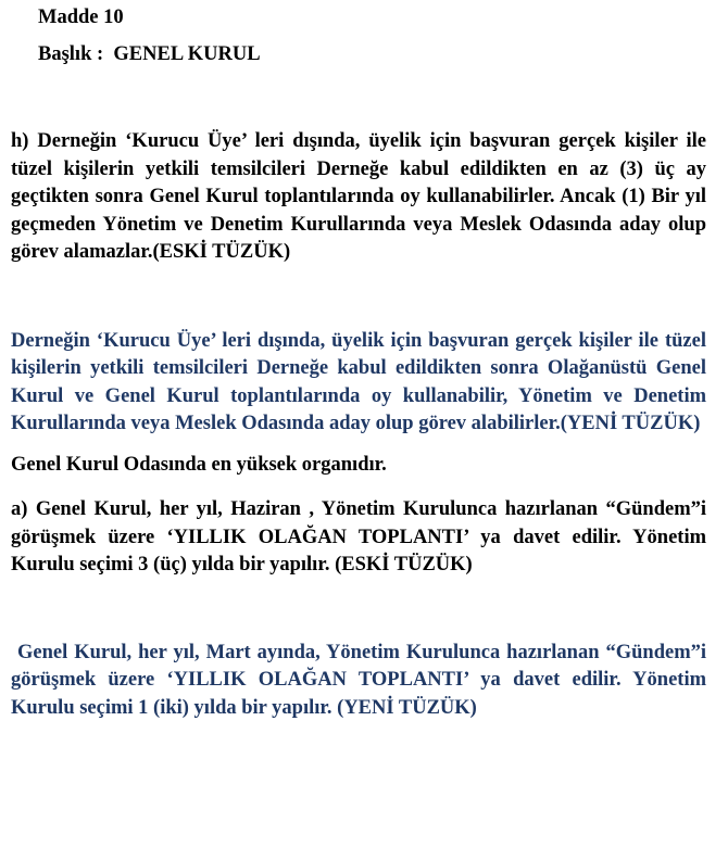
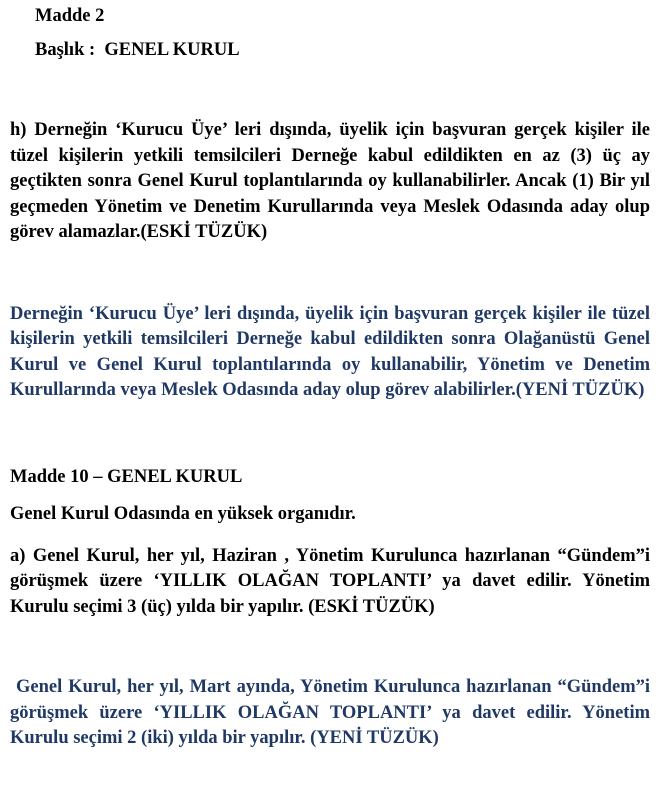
- Madde 10
+ Madde 2
  Başlık : GENEL KURUL
  h) Derneğin ‘Kurucu Üye’ leri dışında, üyelik için başvuran gerçek kişiler ile tüzel kişilerin yetkili temsilcileri Derneğe kabul edildikten en az (3) üç ay geçtikten sonra Genel Kurul toplantılarında oy kullanabilirler. Ancak (1) Bir yıl geçmeden Yönetim ve Denetim Kurullarında veya Meslek Odasında aday olup görev alamazlar.(ESKİ TÜZÜK)
  Derneğin ‘Kurucu Üye’ leri dışında, üyelik için başvuran gerçek kişiler ile tüzel kişilerin yetkili temsilcileri Derneğe kabul edildikten sonra Olağanüstü Genel Kurul ve Genel Kurul toplantılarında oy kullanabilir, Yönetim ve Denetim Kurullarında veya Meslek Odasında aday olup görev alabilirler.(YENİ TÜZÜK)
+ Madde 10 – GENEL KURUL
  Genel Kurul Odasında en yüksek organıdır.
  a) Genel Kurul, her yıl, Haziran , Yönetim Kurulunca hazırlanan “Gündem”i görüşmek üzere ‘YILLIK OLAĞAN TOPLANTI’ ya davet edilir. Yönetim Kurulu seçimi 3 (üç) yılda bir yapılır. (ESKİ TÜZÜK)
- Genel Kurul, her yıl, Mart ayında, Yönetim Kurulunca hazırlanan “Gündem”i görüşmek üzere ‘YILLIK OLAĞAN TOPLANTI’ ya davet edilir. Yönetim Kurulu seçimi 1 (iki) yılda bir yapılır. (YENİ TÜZÜK)
+ Genel Kurul, her yıl, Mart ayında, Yönetim Kurulunca hazırlanan “Gündem”i görüşmek üzere ‘YILLIK OLAĞAN TOPLANTI’ ya davet edilir. Yönetim Kurulu seçimi 2 (iki) yılda bir yapılır. (YENİ TÜZÜK)
